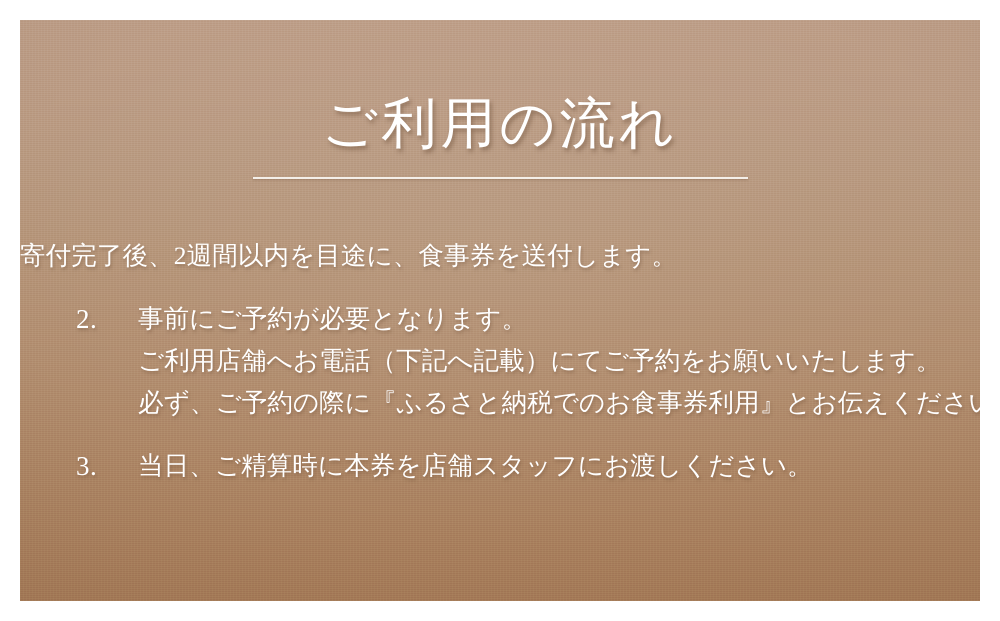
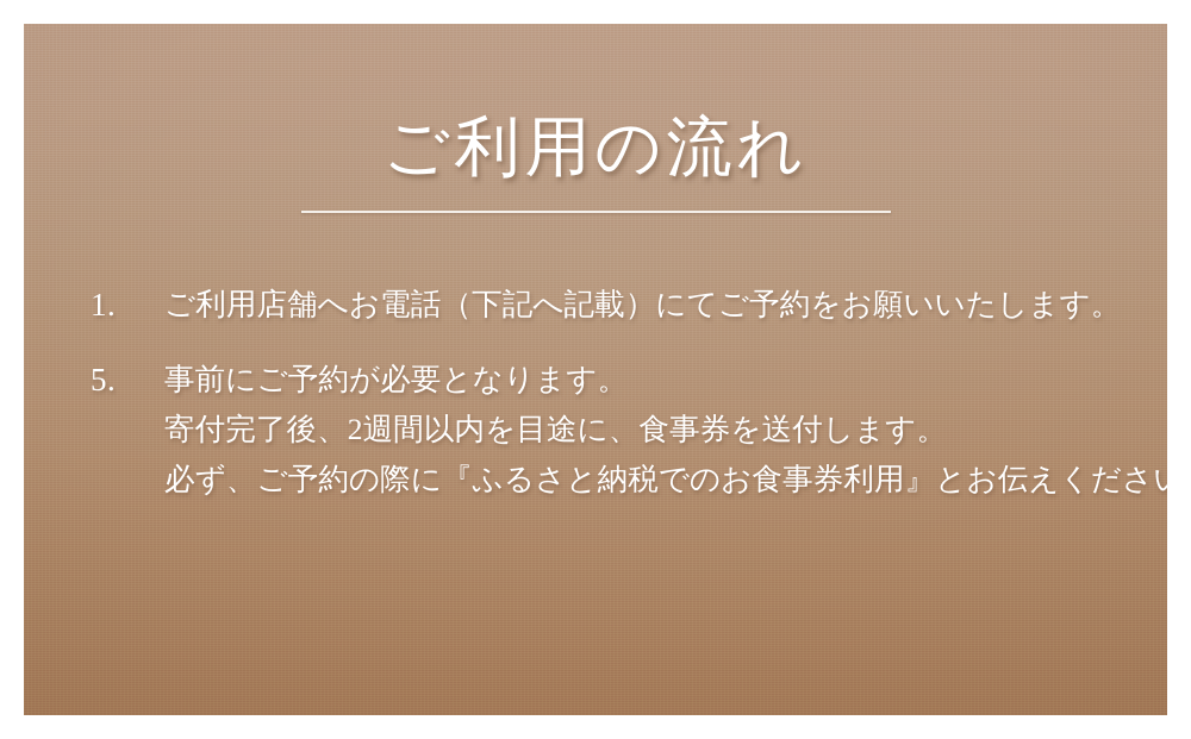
  ご利用の流れ
+ 1.
- 寄付完了後、2週間以内を目途に、食事券を送付します。
+ ご利用店舗へお電話（下記へ記載）にてご予約をお願いいたします。
- 2.
+ 5.
  事前にご予約が必要となります。
- ご利用店舗へお電話（下記へ記載）にてご予約をお願いいたします。
+ 寄付完了後、2週間以内を目途に、食事券を送付します。
  必ず、ご予約の際に『ふるさと納税でのお食事券利用』とお伝えくださ
- 3.
- 当日、ご精算時に本券を店舗スタッフにお渡しください。
